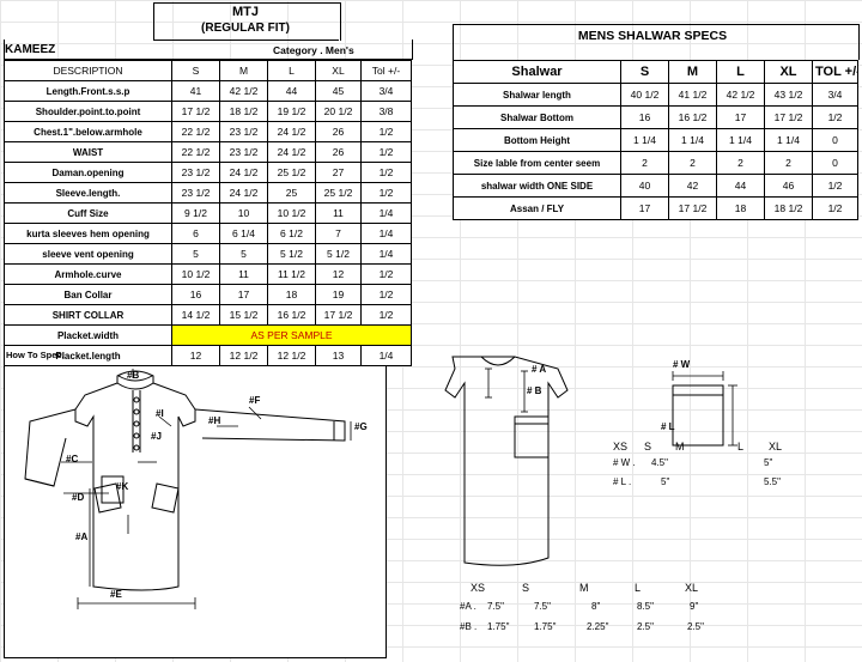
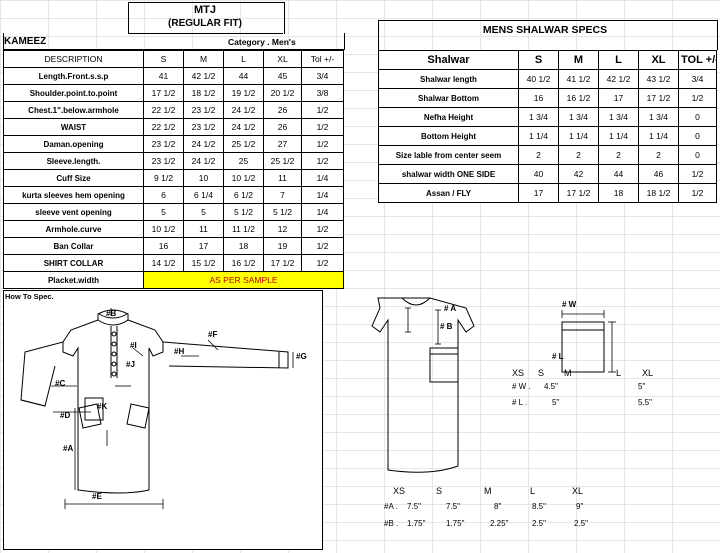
  MTJ
  (REGULAR FIT)
  KAMEEZ
  Category . Men's
  MENS SHALWAR SPECS
  DESCRIPTION	S	M	L	XL	Tol +/-
  Length.Front.s.s.p	41	42 1/2	44	45	3/4
  Shoulder.point.to.point	17 1/2	18 1/2	19 1/2	20 1/2	3/8
  Chest.1".below.armhole	22 1/2	23 1/2	24 1/2	26	1/2
  WAIST	22 1/2	23 1/2	24 1/2	26	1/2
  Daman.opening	23 1/2	24 1/2	25 1/2	27	1/2
  Sleeve.length.	23 1/2	24 1/2	25	25 1/2	1/2
  Cuff Size	9 1/2	10	10 1/2	11	1/4
  kurta sleeves hem opening	6	6 1/4	6 1/2	7	1/4
  sleeve vent opening	5	5	5 1/2	5 1/2	1/4
  Armhole.curve	10 1/2	11	11 1/2	12	1/2
  Ban Collar	16	17	18	19	1/2
  SHIRT COLLAR	14 1/2	15 1/2	16 1/2	17 1/2	1/2
  Placket.width	AS PER SAMPLE
- Placket.length	12	12 1/2	12 1/2	13	1/4
  Shalwar	S	M	L	XL	TOL +/
  Shalwar length	40 1/2	41 1/2	42 1/2	43 1/2	3/4
  Shalwar Bottom	16	16 1/2	17	17 1/2	1/2
+ Nefha Height	1 3/4	1 3/4	1 3/4	1 3/4	0
  Bottom Height	1 1/4	1 1/4	1 1/4	1 1/4	0
  Size lable from center seem	2	2	2	2	0
  shalwar width ONE SIDE	40	42	44	46	1/2
  Assan / FLY	17	17 1/2	18	18 1/2	1/2
  How To Spec.
  #B
  #F
  #G
  #H
  #I
  #J
  #C
  #D
  #K
  #A
  #E
  # A
  # B
  # W
  # L
  XS
  S
  M
  L
  XL
  # W .
  4.5"
  5"
  # L .
  5"
  5.5"
  XS
  S
  M
  L
  XL
  #A .
  7.5"
  7.5"
  8"
  8.5"
  9"
  #B .
  1.75"
  1.75"
  2.25"
  2.5"
  2.5"
